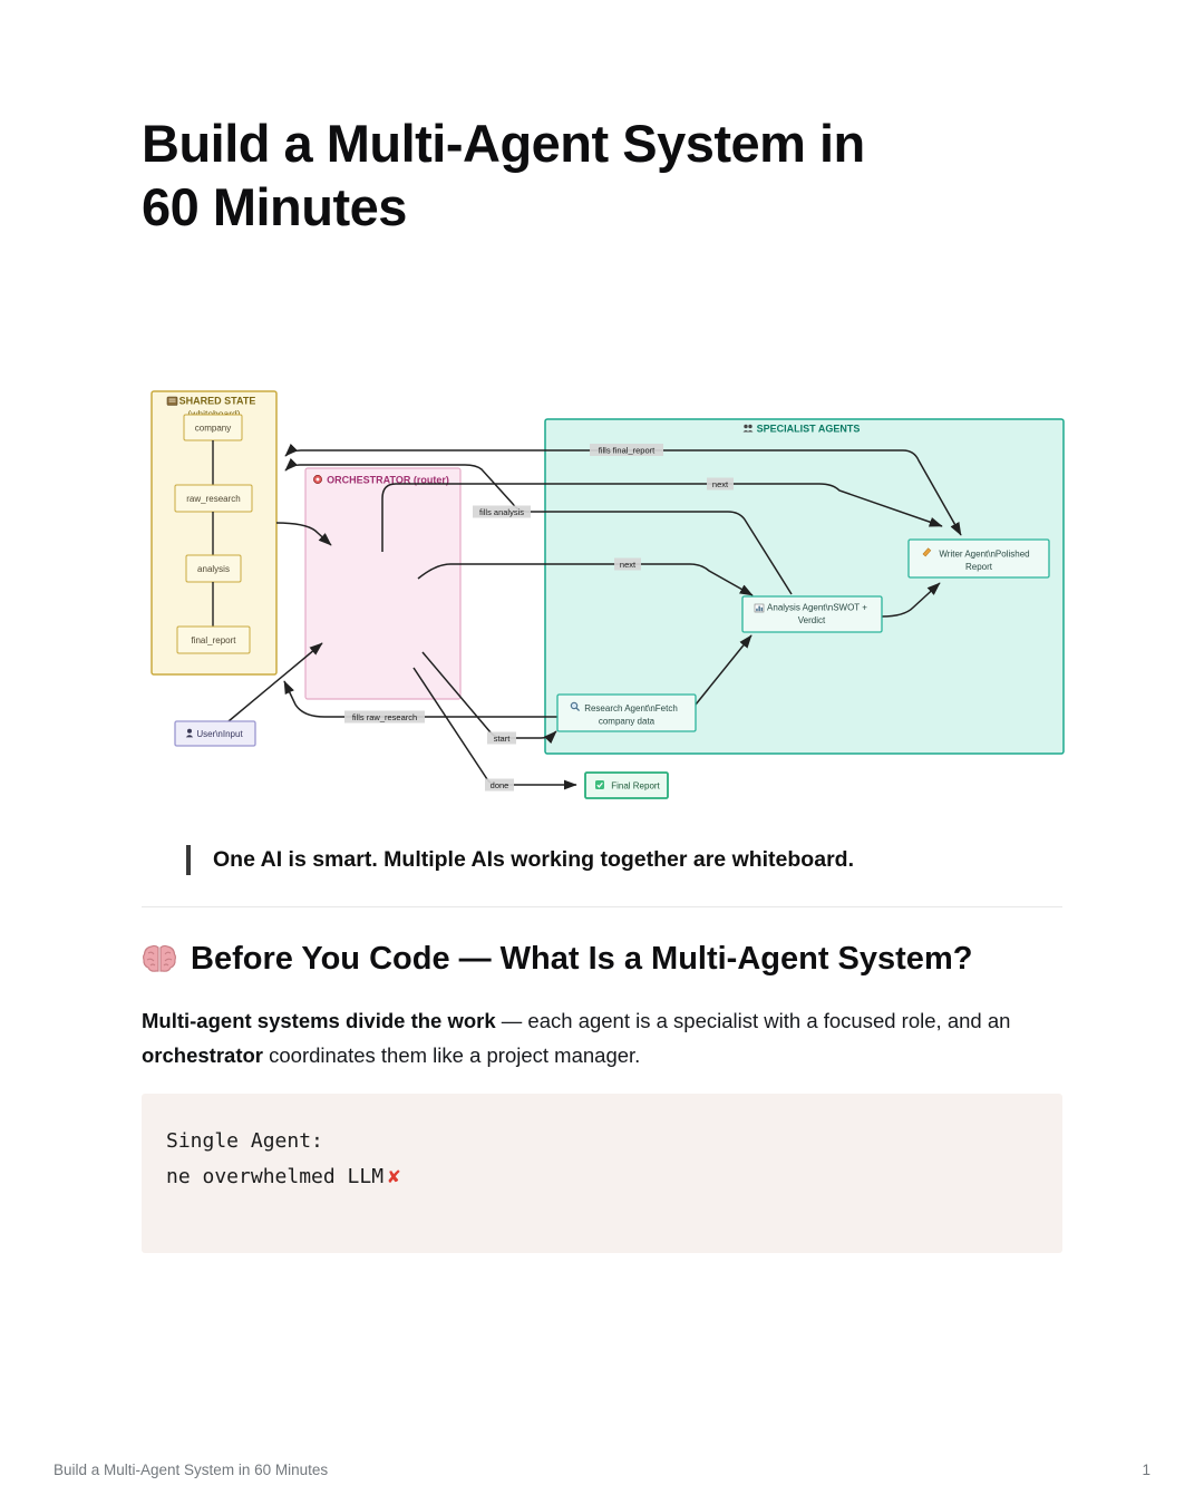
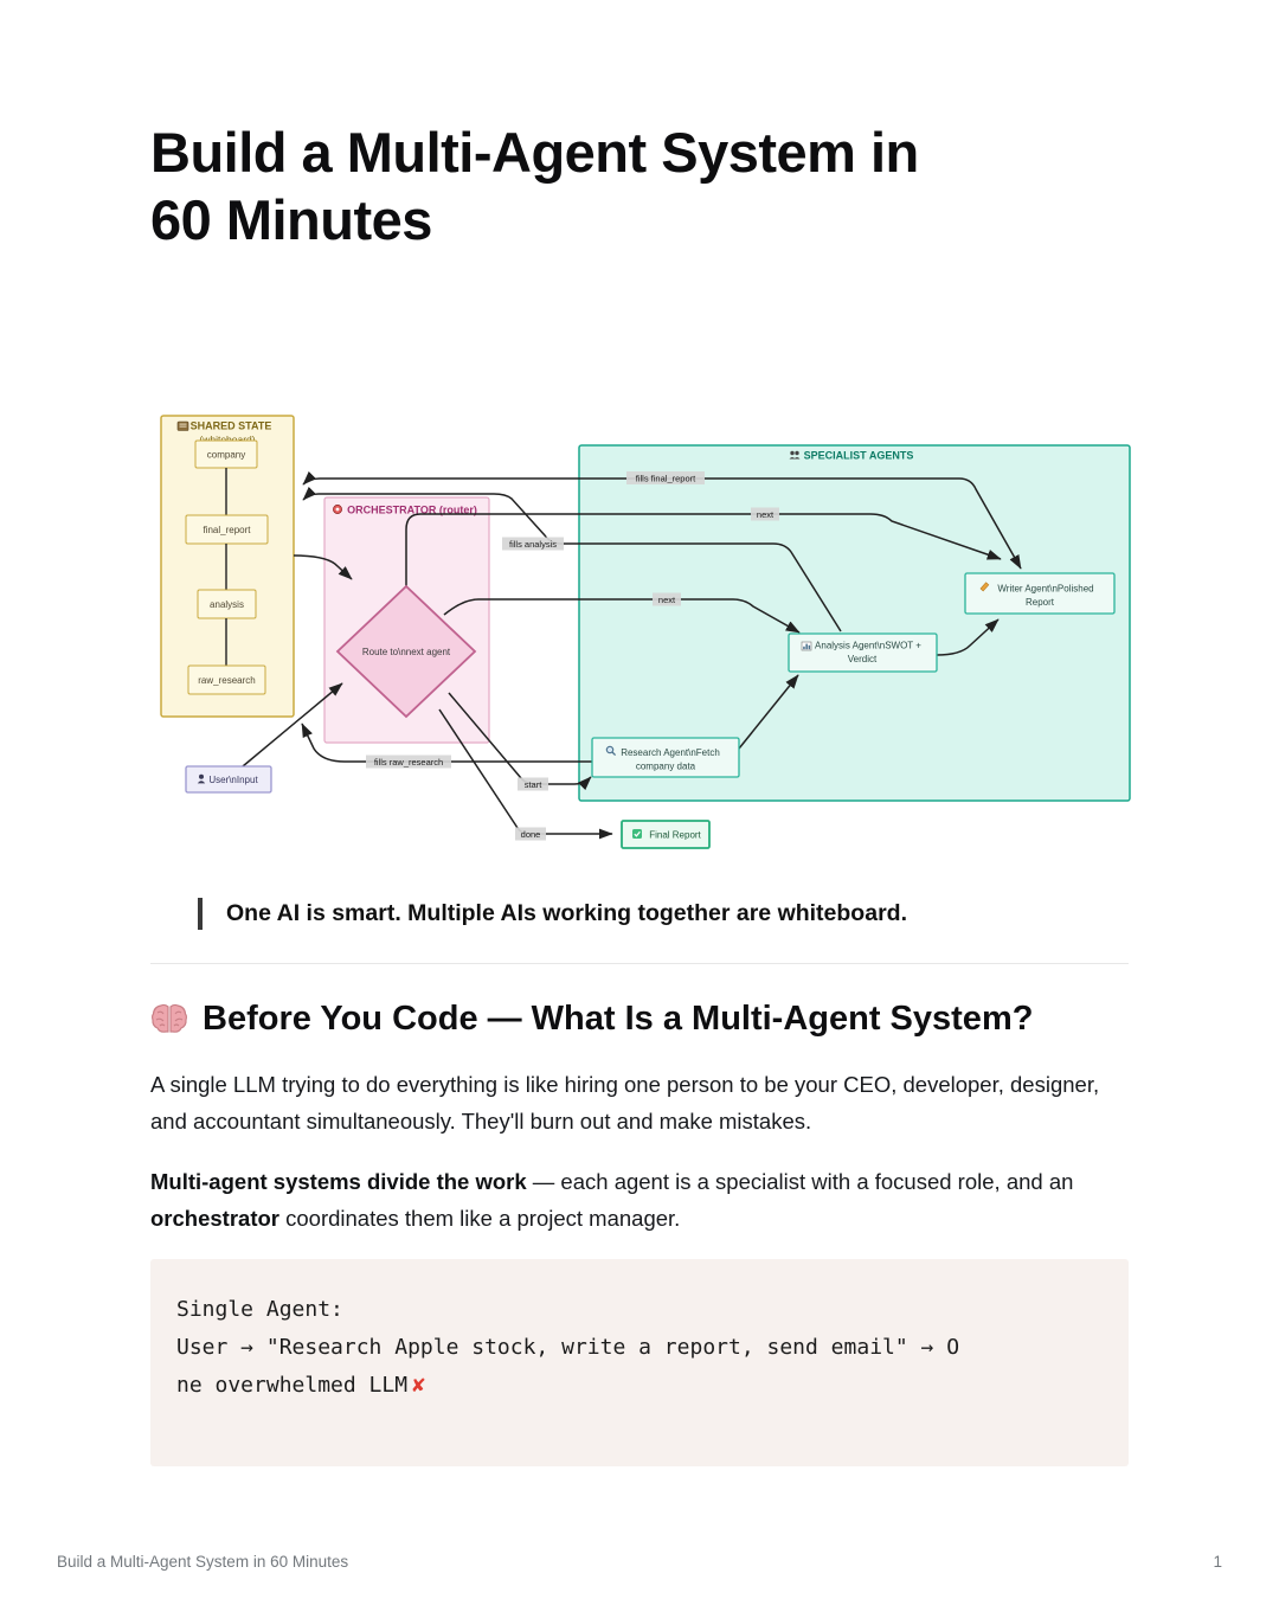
  Build a Multi-Agent System in
  60 Minutes
  SHARED STATE
  (whiteboard)
  ORCHESTRATOR (router)
  SPECIALIST AGENTS
  fills final_report
  next
  fills analysis
  next
  fills raw_research
  start
  done
  company
- raw_research
+ final_report
  analysis
- final_report
+ raw_research
+ Route to\nnext agent
  Research Agent\nFetch
  company data
  Analysis Agent\nSWOT +
  Verdict
  Writer Agent\nPolished
  Report
  User\nInput
  Final Report
  One AI is smart. Multiple AIs working together are whiteboard.
  Before You Code — What Is a Multi-Agent System?
+ A single LLM trying to do everything is like hiring one person to be your CEO, developer, designer, and accountant simultaneously. They'll burn out and make mistakes.
  Multi-agent systems divide the work — each agent is a specialist with a focused role, and an orchestrator coordinates them like a project manager.
  Single Agent:
+ User → "Research Apple stock, write a report, send email" → O
  ne overwhelmed LLM ✘
  Build a Multi-Agent System in 60 Minutes
  1
